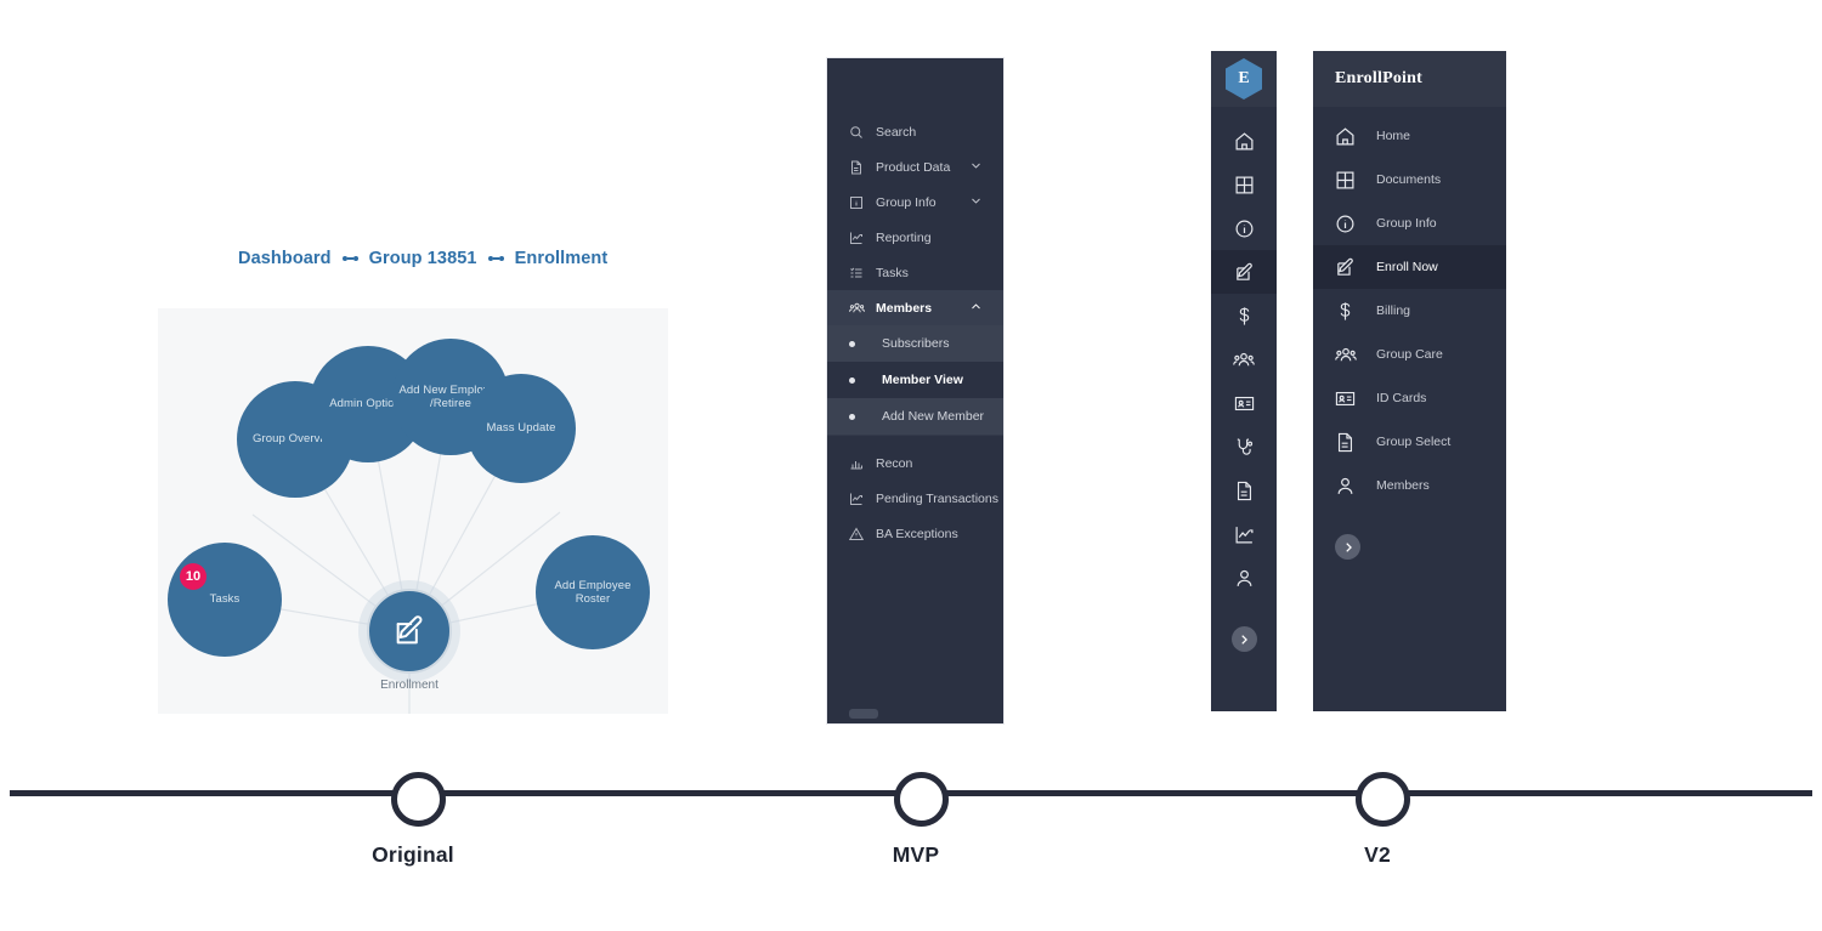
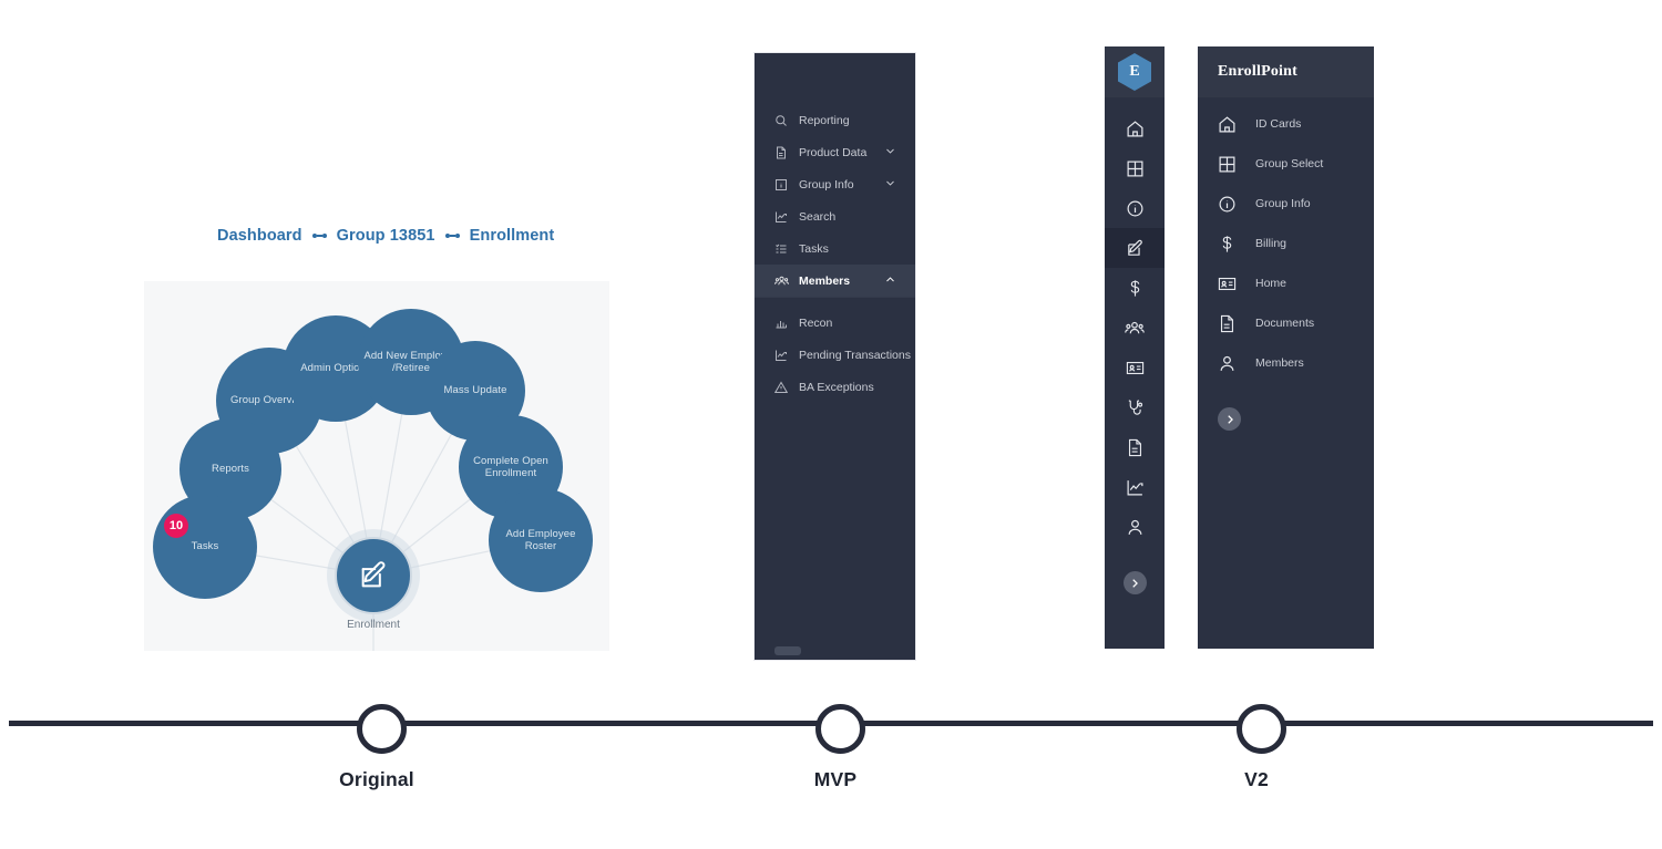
  Dashboard
  Group 13851
  Enrollment
  Group Overv
  Admin Optio
  Add New Emplo /Retiree
  Mass Update
+ Complete Open Enrollment
  Add Employee Roster
+ Reports
  Tasks
  10
  Enrollment
- Search
+ Reporting
  Product Data
  Group Info
- Reporting
+ Search
  Tasks
  Members
- Subscribers
- Member View
- Add New Member
  Recon
  Pending Transactions
  BA Exceptions
  E
  EnrollPoint
- Home
+ ID Cards
- Documents
+ Group Select
  Group Info
- Enroll Now
  Billing
- Group Care
- ID Cards
+ Home
- Group Select
+ Documents
  Members
  Original
  MVP
  V2
